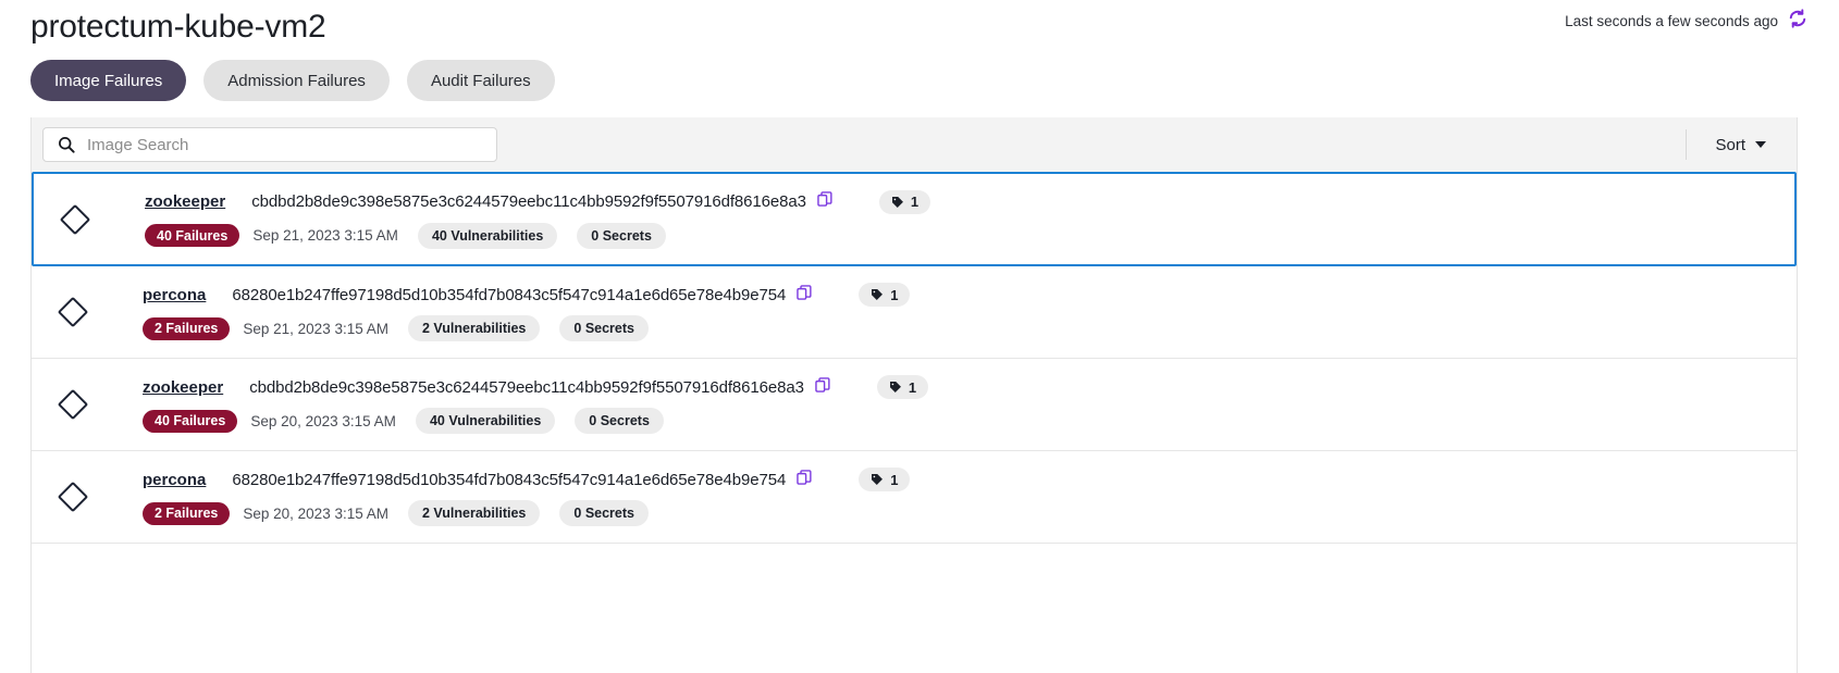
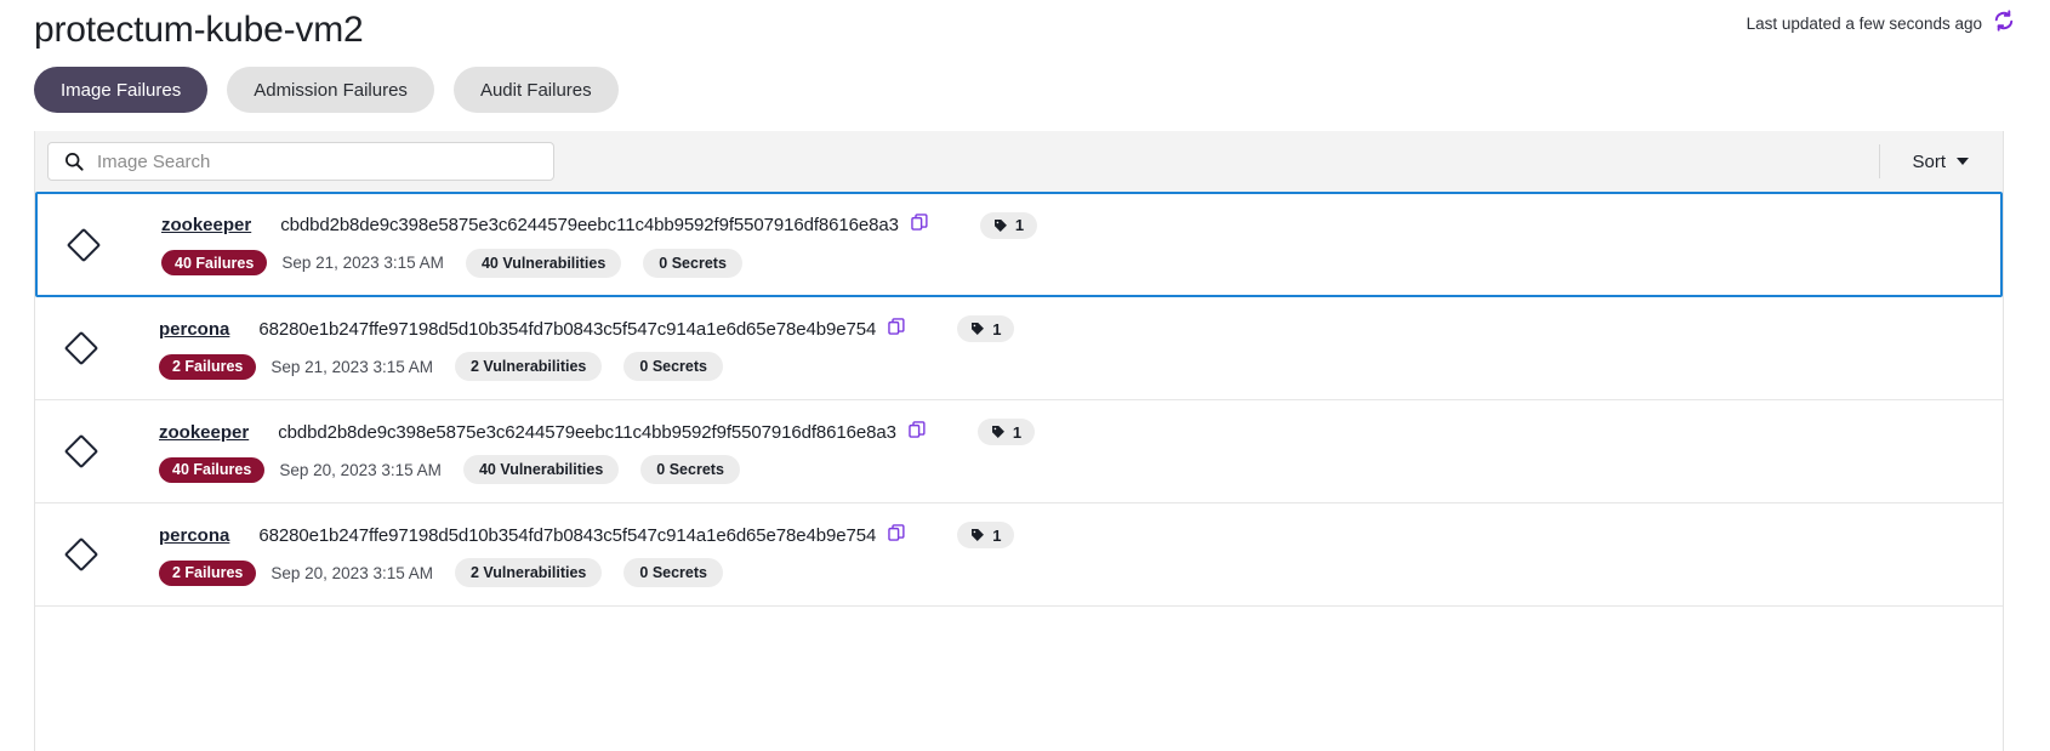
  protectum-kube-vm2
- Last seconds a few seconds ago
+ Last updated a few seconds ago
  Image Failures
  Admission Failures
  Audit Failures
  Image Search
  Sort
  zookeeper
  cbdbd2b8de9c398e5875e3c6244579eebc11c4bb9592f9f5507916df8616e8a3
  1
  40 Failures
  Sep 21, 2023 3:15 AM
  40 Vulnerabilities
  0 Secrets
  percona
  68280e1b247ffe97198d5d10b354fd7b0843c5f547c914a1e6d65e78e4b9e754
  1
  2 Failures
  Sep 21, 2023 3:15 AM
  2 Vulnerabilities
  0 Secrets
  zookeeper
  cbdbd2b8de9c398e5875e3c6244579eebc11c4bb9592f9f5507916df8616e8a3
  1
  40 Failures
  Sep 20, 2023 3:15 AM
  40 Vulnerabilities
  0 Secrets
  percona
  68280e1b247ffe97198d5d10b354fd7b0843c5f547c914a1e6d65e78e4b9e754
  1
  2 Failures
  Sep 20, 2023 3:15 AM
  2 Vulnerabilities
  0 Secrets
